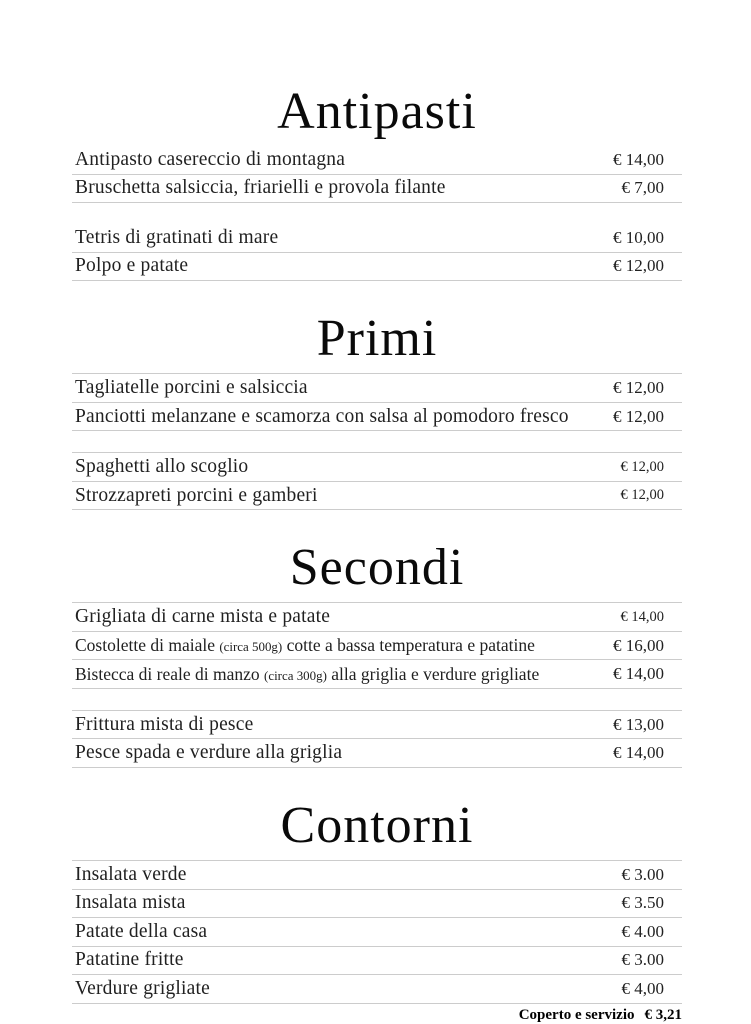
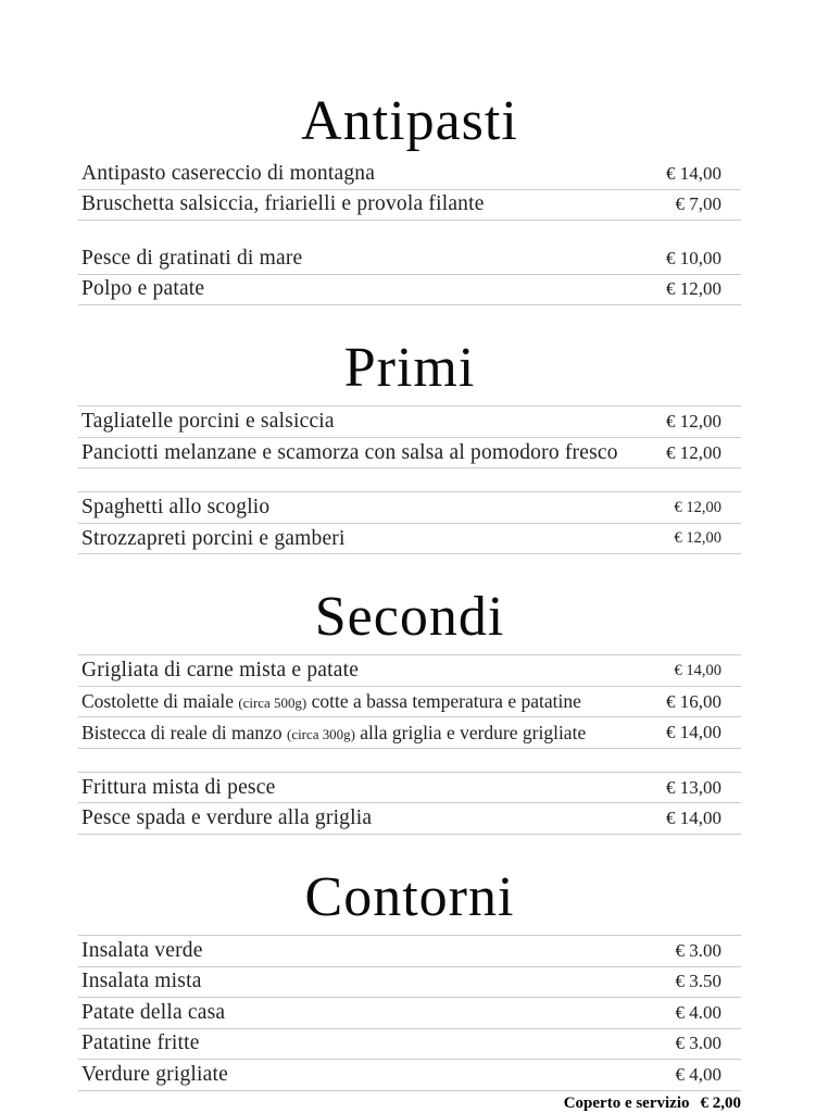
  Antipasti
  Antipasto casereccio di montagna
  € 14,00
  Bruschetta salsiccia, friarielli e provola filante
  € 7,00
- Tetris di gratinati di mare
+ Pesce di gratinati di mare
  € 10,00
  Polpo e patate
  € 12,00
  Primi
  Tagliatelle porcini e salsiccia
  € 12,00
  Panciotti melanzane e scamorza con salsa al pomodoro fresco
  € 12,00
  Spaghetti allo scoglio
  € 12,00
  Strozzapreti porcini e gamberi
  € 12,00
  Secondi
  Grigliata di carne mista e patate
  € 14,00
  Costolette di maiale (circa 500g) cotte a bassa temperatura e patatine
  € 16,00
  Bistecca di reale di manzo (circa 300g) alla griglia e verdure grigliate
  € 14,00
  Frittura mista di pesce
  € 13,00
  Pesce spada e verdure alla griglia
  € 14,00
  Contorni
  Insalata verde
  € 3.00
  Insalata mista
  € 3.50
  Patate della casa
  € 4.00
  Patatine fritte
  € 3.00
  Verdure grigliate
  € 4,00
  Coperto e servizio
- € 3,21
+ € 2,00
